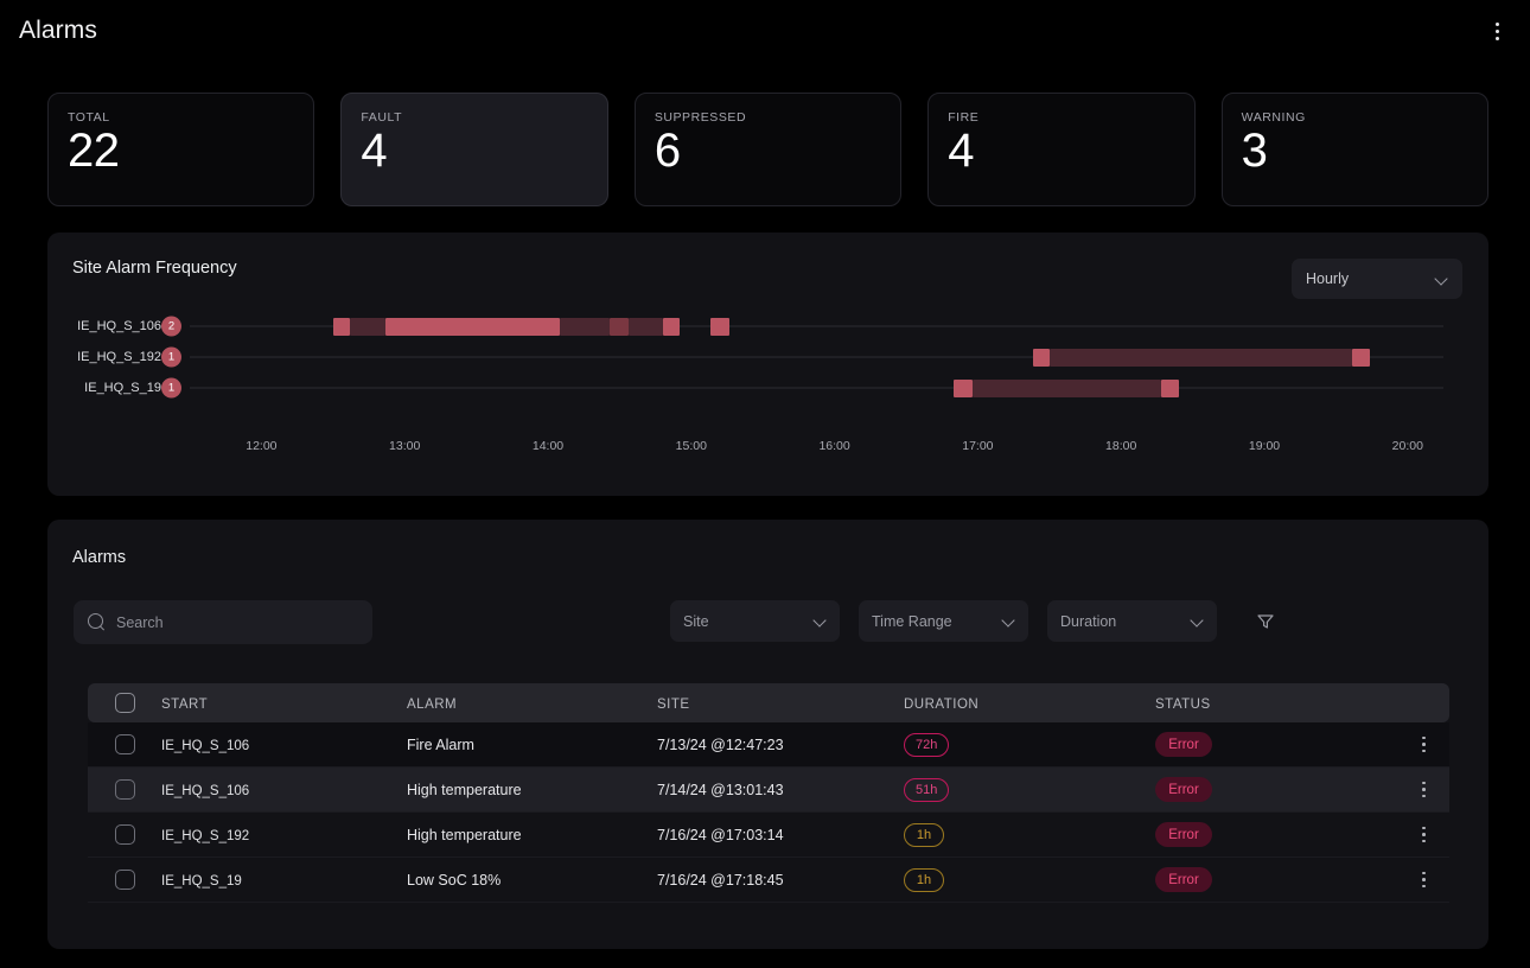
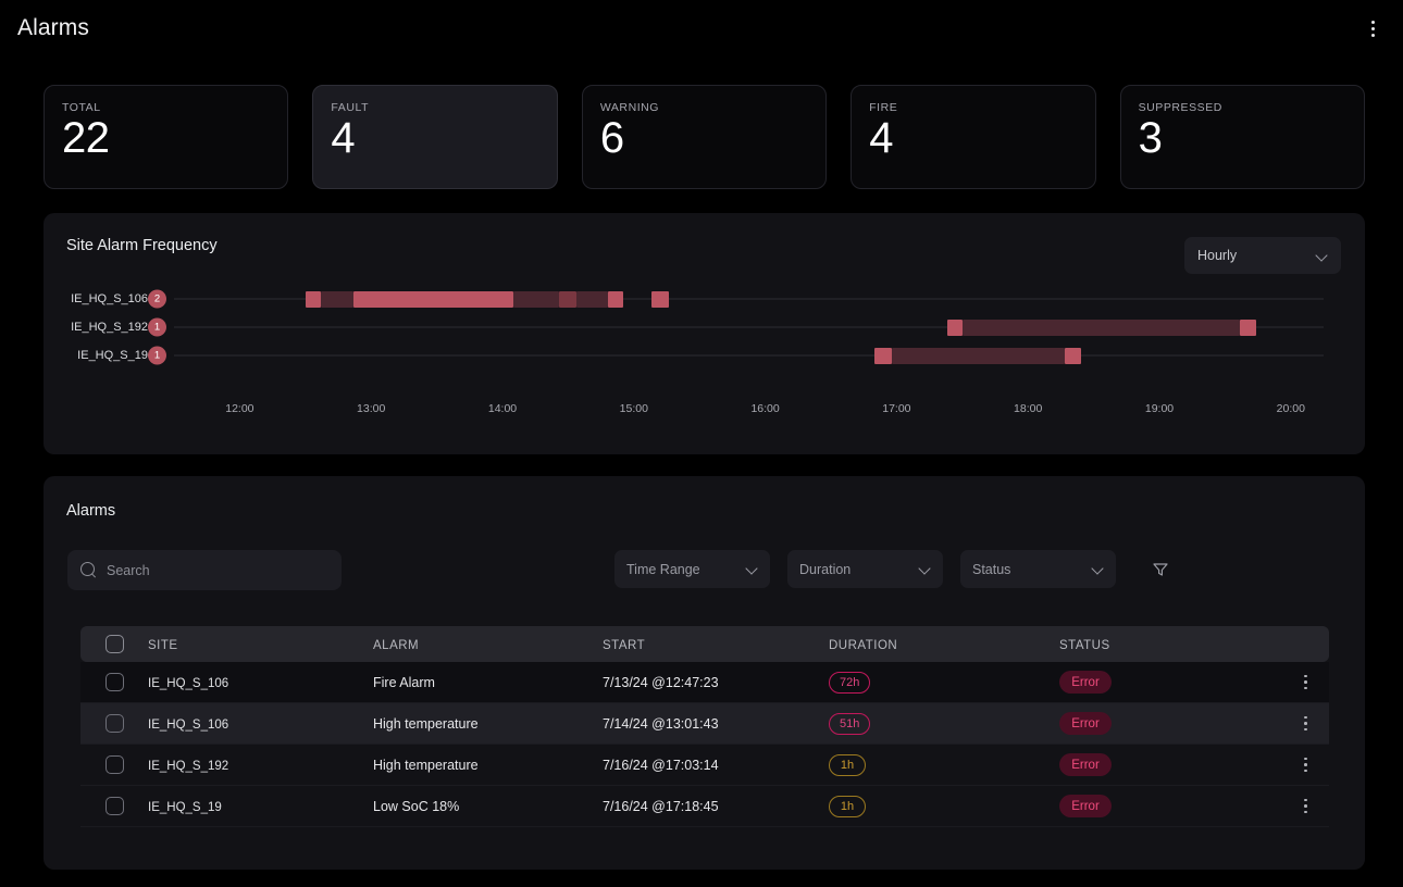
  Alarms
  TOTAL
  22
  FAULT
  4
- SUPPRESSED
+ WARNING
  6
  FIRE
  4
- WARNING
+ SUPPRESSED
  3
  Site Alarm Frequency
  Hourly
  IE_HQ_S_106
  2
  IE_HQ_S_192
  1
  IE_HQ_S_19
  1
  12:00
  13:00
  14:00
  15:00
  16:00
  17:00
  18:00
  19:00
  20:00
  Alarms
  Search
- Site
  Time Range
  Duration
+ Status
- START
+ SITE
  ALARM
- SITE
+ START
  DURATION
  STATUS
  IE_HQ_S_106
  Fire Alarm
  7/13/24 @12:47:23
  72h
  Error
  IE_HQ_S_106
  High temperature
  7/14/24 @13:01:43
  51h
  Error
  IE_HQ_S_192
  High temperature
  7/16/24 @17:03:14
  1h
  Error
  IE_HQ_S_19
  Low SoC 18%
  7/16/24 @17:18:45
  1h
  Error
